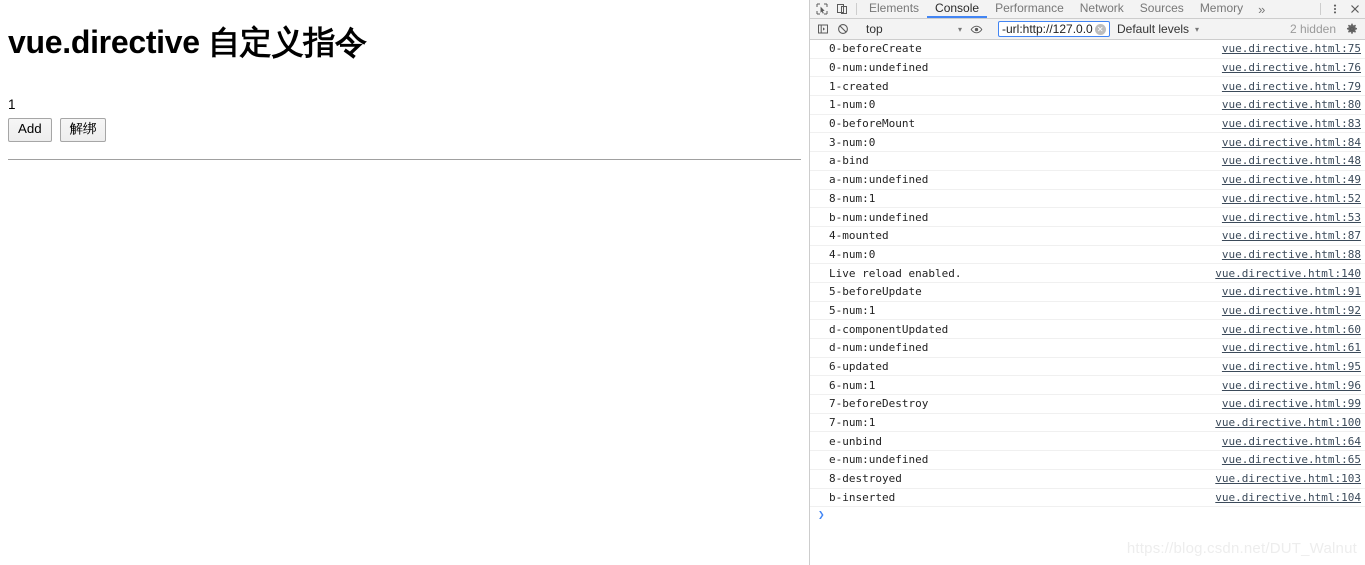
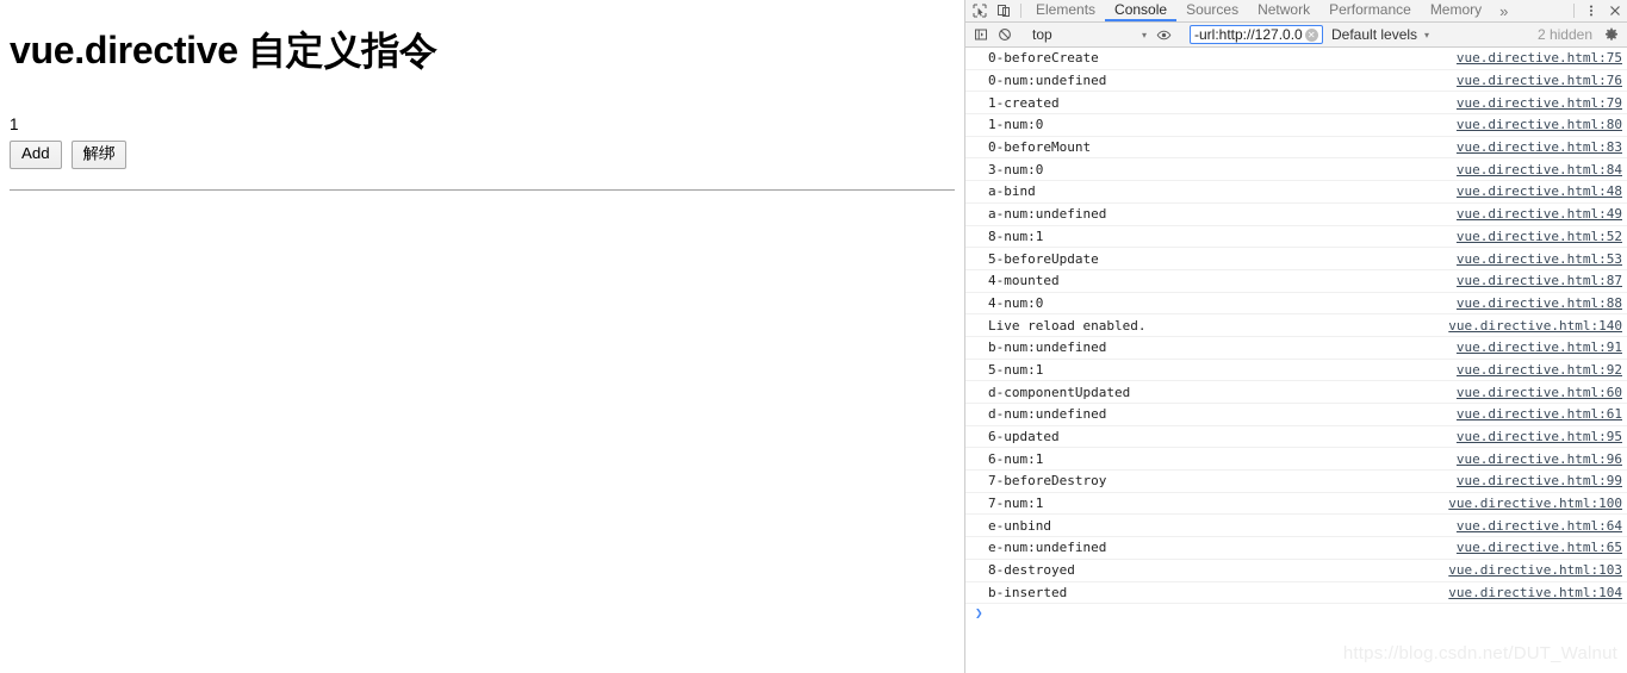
  vue.directive 自定义指令
  1
  Add
  解绑
  Elements
  Console
- Performance
+ Sources
  Network
- Sources
+ Performance
  Memory
  »
  top
  ▾
  -url:http://127.0.0
  ✕
  Default levels
  ▾
  2 hidden
  0-beforeCreate
  vue.directive.html:75
  0-num:undefined
  vue.directive.html:76
  1-created
  vue.directive.html:79
  1-num:0
  vue.directive.html:80
  0-beforeMount
  vue.directive.html:83
  3-num:0
  vue.directive.html:84
  a-bind
  vue.directive.html:48
  a-num:undefined
  vue.directive.html:49
  8-num:1
  vue.directive.html:52
- b-num:undefined
+ 5-beforeUpdate
  vue.directive.html:53
  4-mounted
  vue.directive.html:87
  4-num:0
  vue.directive.html:88
  Live reload enabled.
  vue.directive.html:140
- 5-beforeUpdate
+ b-num:undefined
  vue.directive.html:91
  5-num:1
  vue.directive.html:92
  d-componentUpdated
  vue.directive.html:60
  d-num:undefined
  vue.directive.html:61
  6-updated
  vue.directive.html:95
  6-num:1
  vue.directive.html:96
  7-beforeDestroy
  vue.directive.html:99
  7-num:1
  vue.directive.html:100
  e-unbind
  vue.directive.html:64
  e-num:undefined
  vue.directive.html:65
  8-destroyed
  vue.directive.html:103
  b-inserted
  vue.directive.html:104
  ❯
